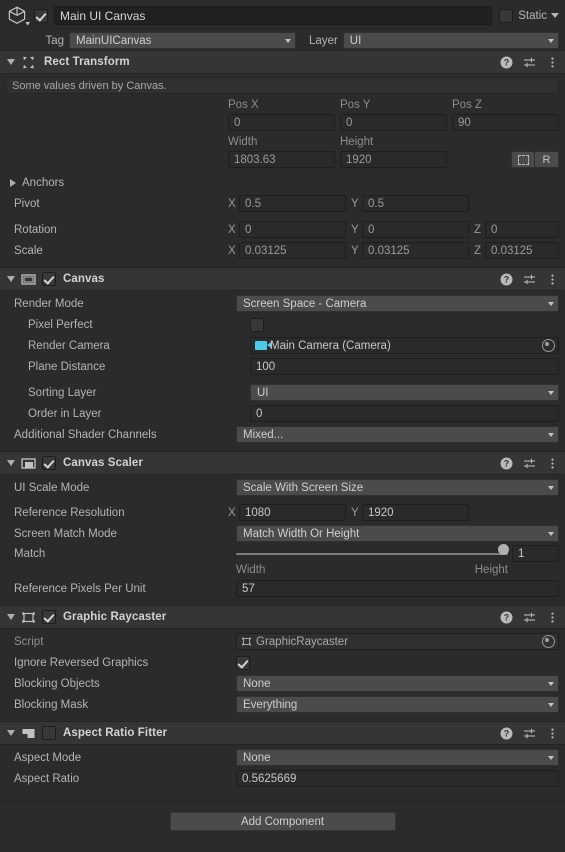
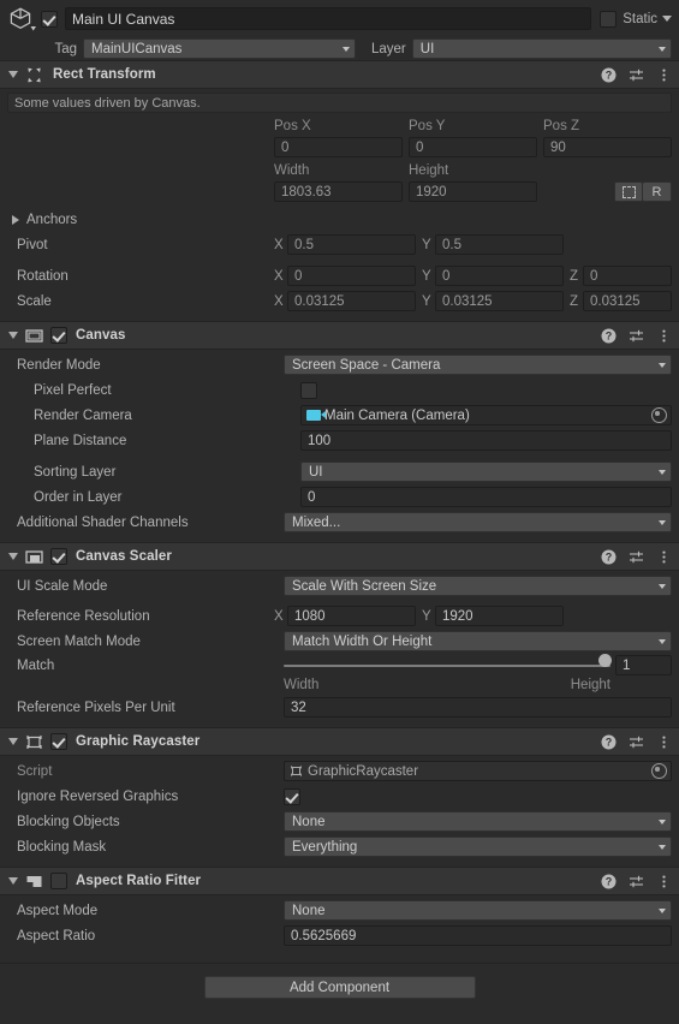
  Main UI Canvas
  Static
  Tag
  MainUICanvas
  Layer
  UI
  Rect Transform
  ?
  Some values driven by Canvas.
  Pos X
  Pos Y
  Pos Z
  0
  0
  90
  Width
  Height
  1803.63
  1920
  R
  Anchors
  Pivot
  X
  0.5
  Y
  0.5
  Rotation
  X
  0
  Y
  0
  Z
  0
  Scale
  X
  0.03125
  Y
  0.03125
  Z
  0.03125
  Canvas
  ?
  Render Mode
  Screen Space - Camera
  Pixel Perfect
  Render Camera
  Main Camera (Camera)
  Plane Distance
  100
  Sorting Layer
  UI
  Order in Layer
  0
  Additional Shader Channels
  Mixed...
  Canvas Scaler
  ?
  UI Scale Mode
  Scale With Screen Size
  Reference Resolution
  X
  1080
  Y
  1920
  Screen Match Mode
  Match Width Or Height
  Match
  1
  Width
  Height
  Reference Pixels Per Unit
- 57
+ 32
  Graphic Raycaster
  ?
  Script
  GraphicRaycaster
  Ignore Reversed Graphics
  Blocking Objects
  None
  Blocking Mask
  Everything
  Aspect Ratio Fitter
  ?
  Aspect Mode
  None
  Aspect Ratio
  0.5625669
  Add Component
